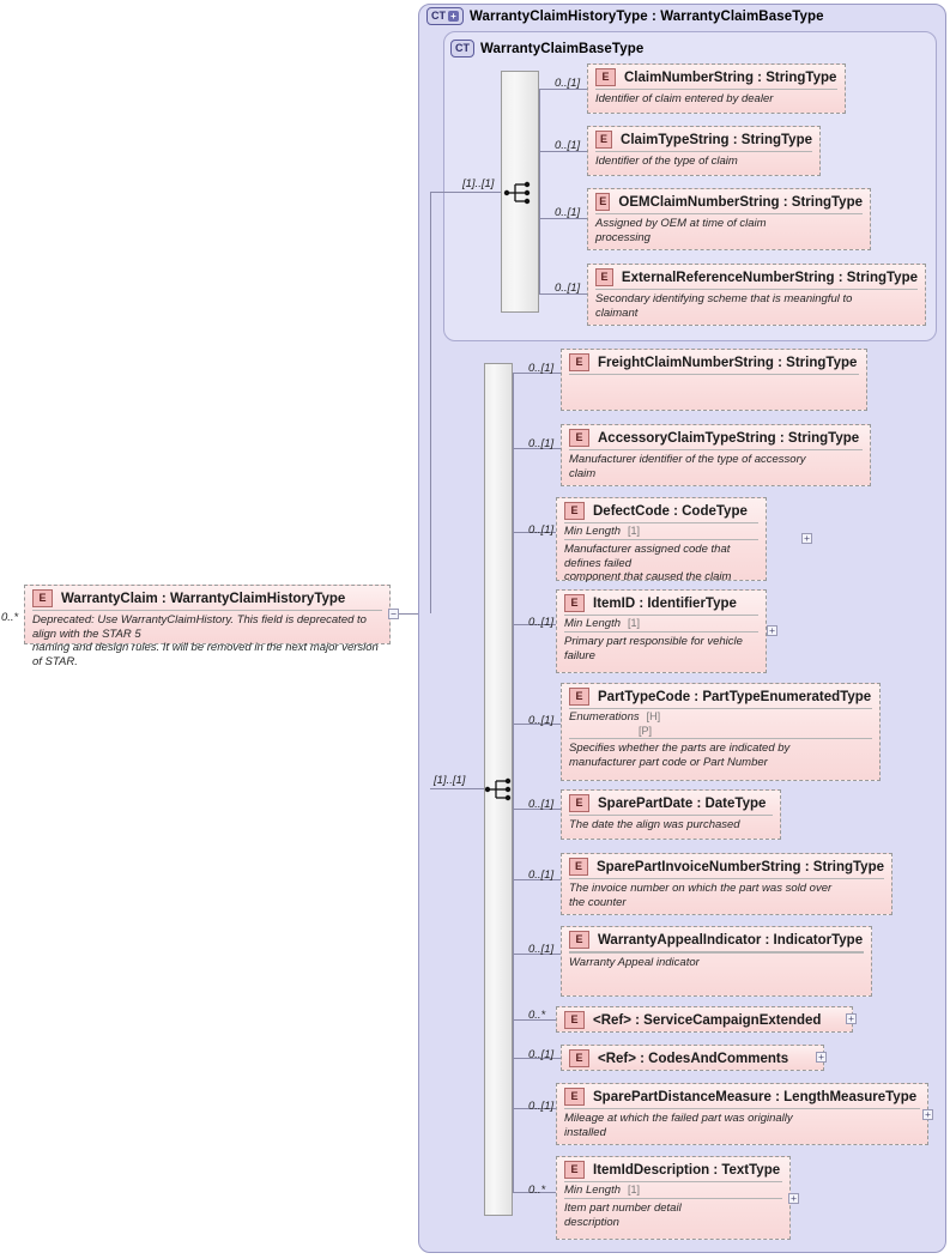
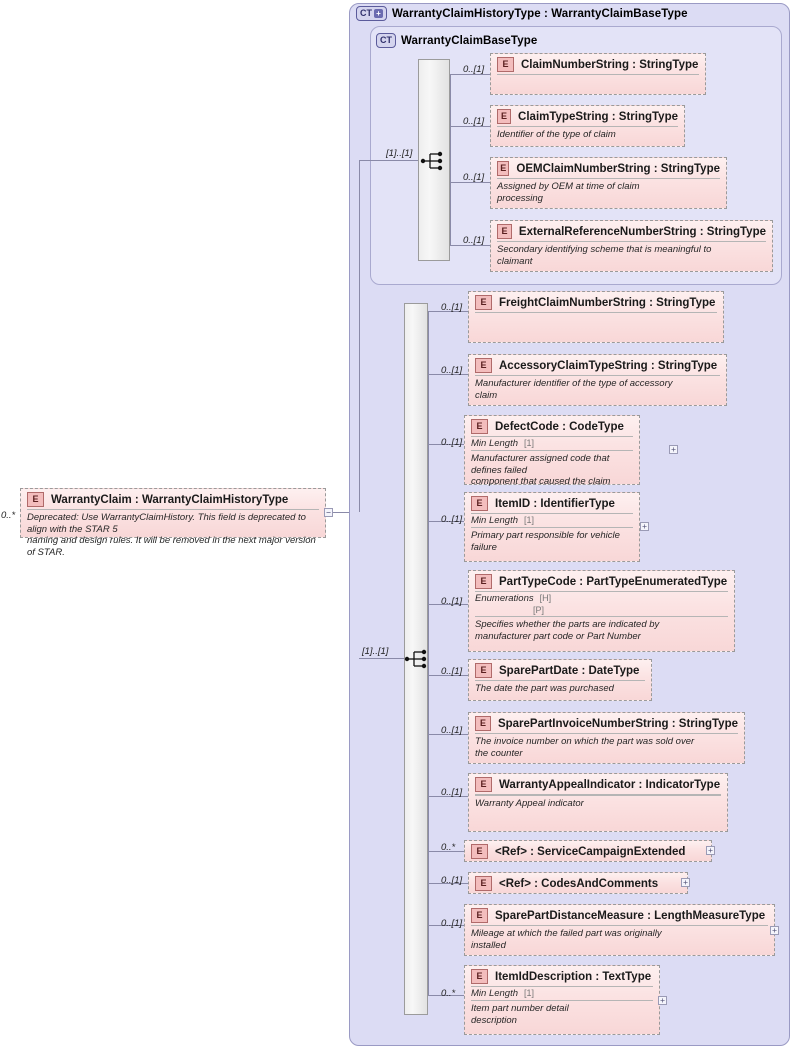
  CT
  +
  WarrantyClaimHistoryType : WarrantyClaimBaseType
  CT
  WarrantyClaimBaseType
  E
  WarrantyClaim : WarrantyClaimHistoryType
  Deprecated: Use WarrantyClaimHistory. This field is deprecated to align with the STAR 5
  naming and design rules. It will be removed in the next major version of STAR.
  0..*
  −
  [1]..[1]
  E
  ClaimNumberString : StringType
- Identifier of claim entered by dealer
  0..[1]
  E
  ClaimTypeString : StringType
  Identifier of the type of claim
  0..[1]
  E
  OEMClaimNumberString : StringType
  Assigned by OEM at time of claim
  processing
  0..[1]
  E
  ExternalReferenceNumberString : StringType
  Secondary identifying scheme that is meaningful to
  claimant
  0..[1]
  [1]..[1]
  E
  FreightClaimNumberString : StringType
  0..[1]
  E
  AccessoryClaimTypeString : StringType
  Manufacturer identifier of the type of accessory
  claim
  0..[1]
  E
  DefectCode : CodeType
  Min Length
  [1]
  Manufacturer assigned code that defines failed
  component that caused the claim
  0..[1]
  +
  E
  ItemID : IdentifierType
  Min Length
  [1]
  Primary part responsible for vehicle
  failure
  0..[1]
  +
  E
  PartTypeCode : PartTypeEnumeratedType
  Enumerations
  [H]
  [P]
  Specifies whether the parts are indicated by
  manufacturer part code or Part Number
  0..[1]
  E
  SparePartDate : DateType
- The date the align was purchased
+ The date the part was purchased
  0..[1]
  E
  SparePartInvoiceNumberString : StringType
  The invoice number on which the part was sold over
  the counter
  0..[1]
  E
  WarrantyAppealIndicator : IndicatorType
  Warranty Appeal indicator
  0..[1]
  E
  <Ref> : ServiceCampaignExtended
  0..*
  +
  E
  <Ref> : CodesAndComments
  0..[1]
  +
  E
  SparePartDistanceMeasure : LengthMeasureType
  Mileage at which the failed part was originally
  installed
  0..[1]
  +
  E
  ItemIdDescription : TextType
  Min Length
  [1]
  Item part number detail
  description
  0..*
  +
